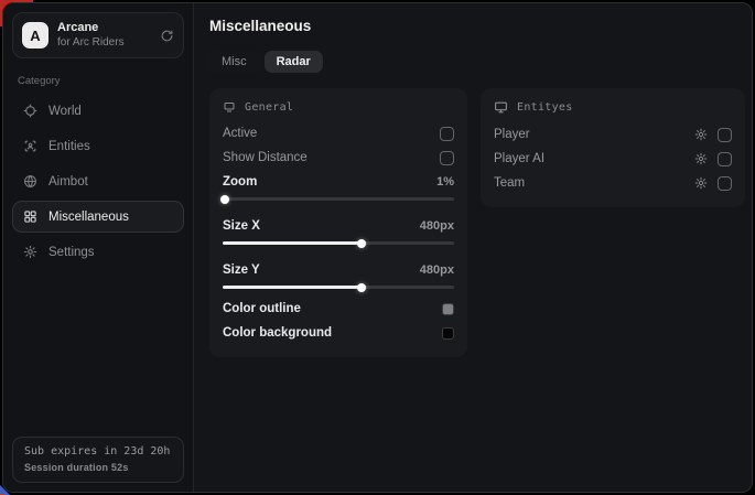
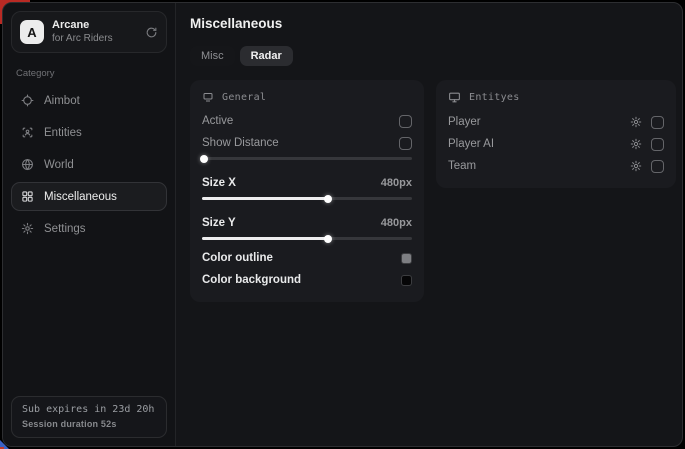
  A
  Arcane
  for Arc Riders
  Category
- World
+ Aimbot
  Entities
- Aimbot
+ World
  Miscellaneous
  Settings
  Sub expires in 23d 20h
  Session duration 52s
  Miscellaneous
  Misc
  Radar
  General
  Active
  Show Distance
- Zoom
- 1%
  Size X
  480px
  Size Y
  480px
  Color outline
  Color background
  Entityes
  Player
  Player AI
  Team
